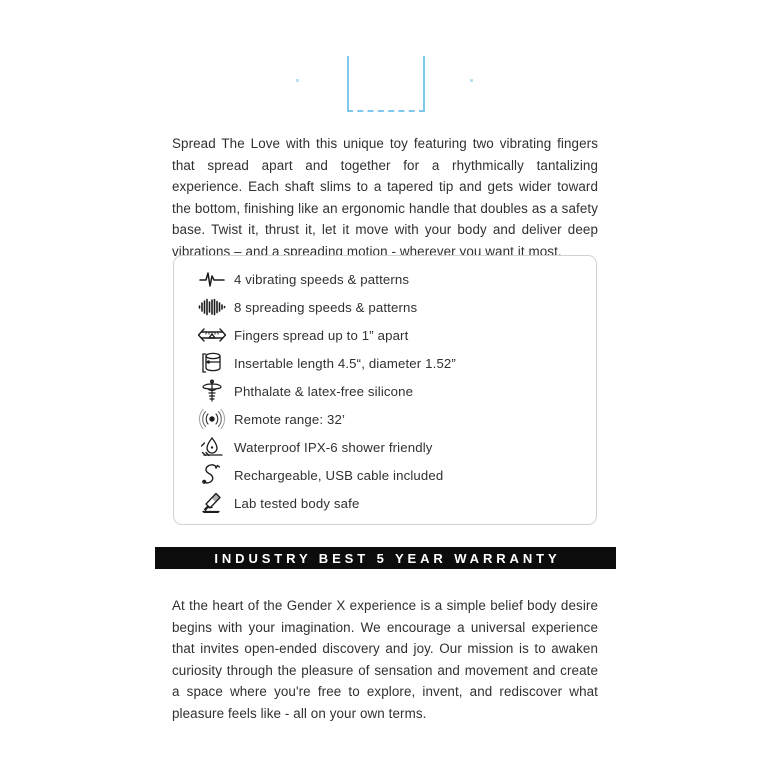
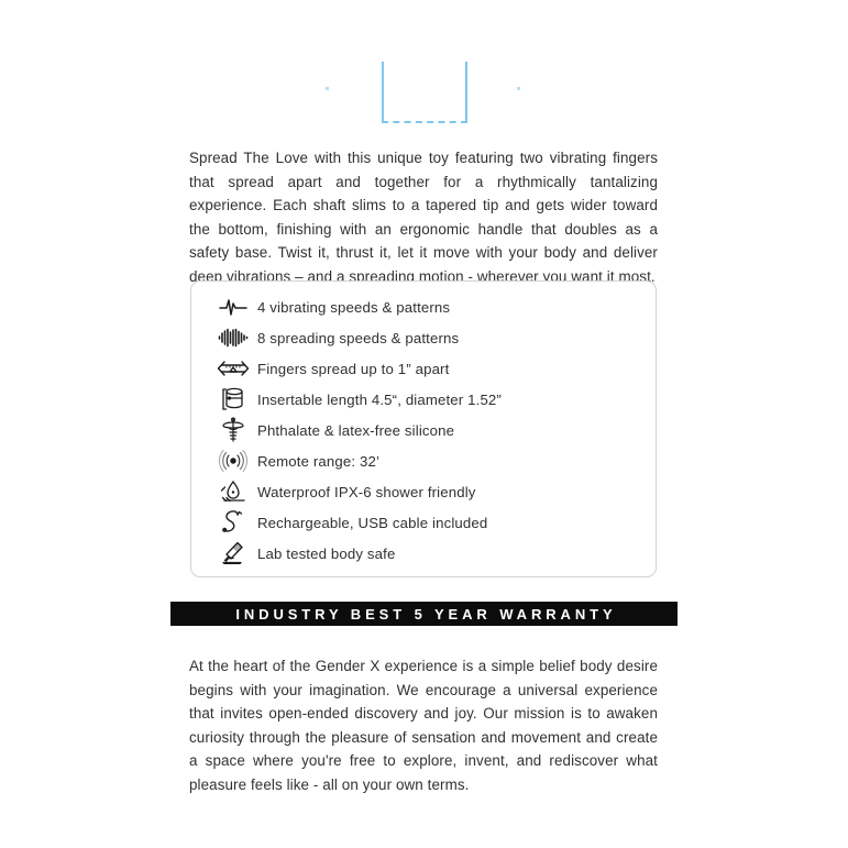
- Spread The Love with this unique toy featuring two vibrating fingers that spread apart and together for a rhythmically tantalizing experience. Each shaft slims to a tapered tip and gets wider toward the bottom, finishing like an ergonomic handle that doubles as a safety base. Twist it, thrust it, let it move with your body and deliver deep vibrations – and a spreading motion - wherever you want it most.
+ Spread The Love with this unique toy featuring two vibrating fingers that spread apart and together for a rhythmically tantalizing experience. Each shaft slims to a tapered tip and gets wider toward the bottom, finishing with an ergonomic handle that doubles as a safety base. Twist it, thrust it, let it move with your body and deliver deep vibrations – and a spreading motion - wherever you want it most.
  4 vibrating speeds & patterns
  8 spreading speeds & patterns
  Fingers spread up to 1” apart
  Insertable length 4.5“, diameter 1.52”
  Phthalate & latex-free silicone
  Remote range: 32’
  Waterproof IPX-6 shower friendly
  Rechargeable, USB cable included
  Lab tested body safe
  INDUSTRY BEST 5 YEAR WARRANTY
  At the heart of the Gender X experience is a simple belief body desire begins with your imagination. We encourage a universal experience that invites open-ended discovery and joy. Our mission is to awaken curiosity through the pleasure of sensation and movement and create a space where you're free to explore, invent, and rediscover what pleasure feels like - all on your own terms.
